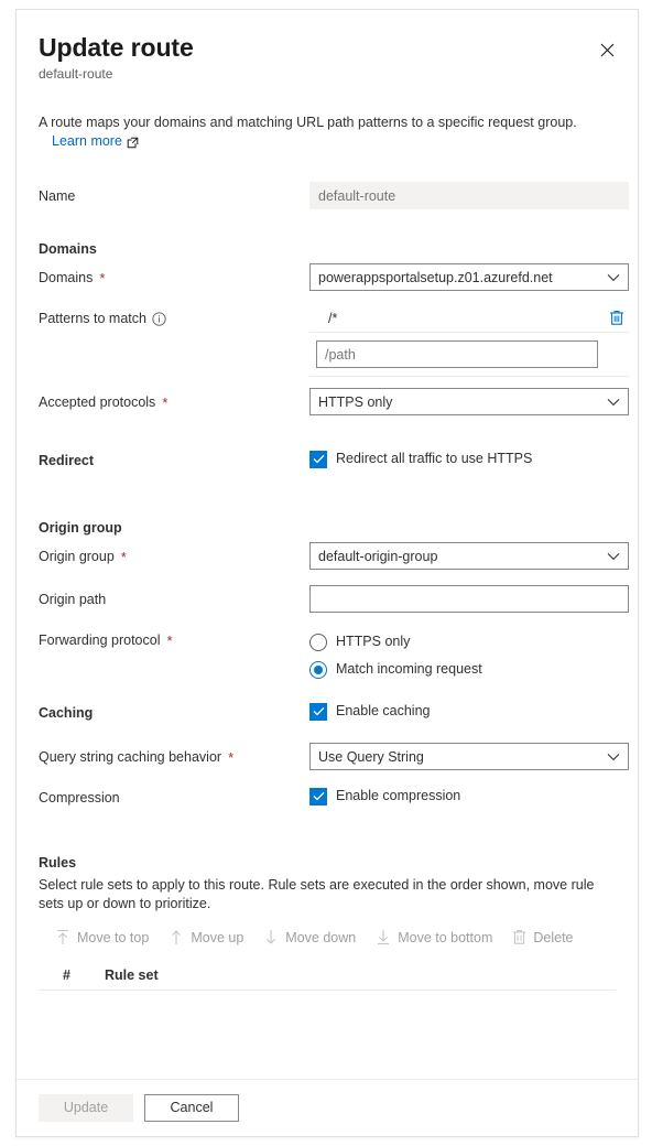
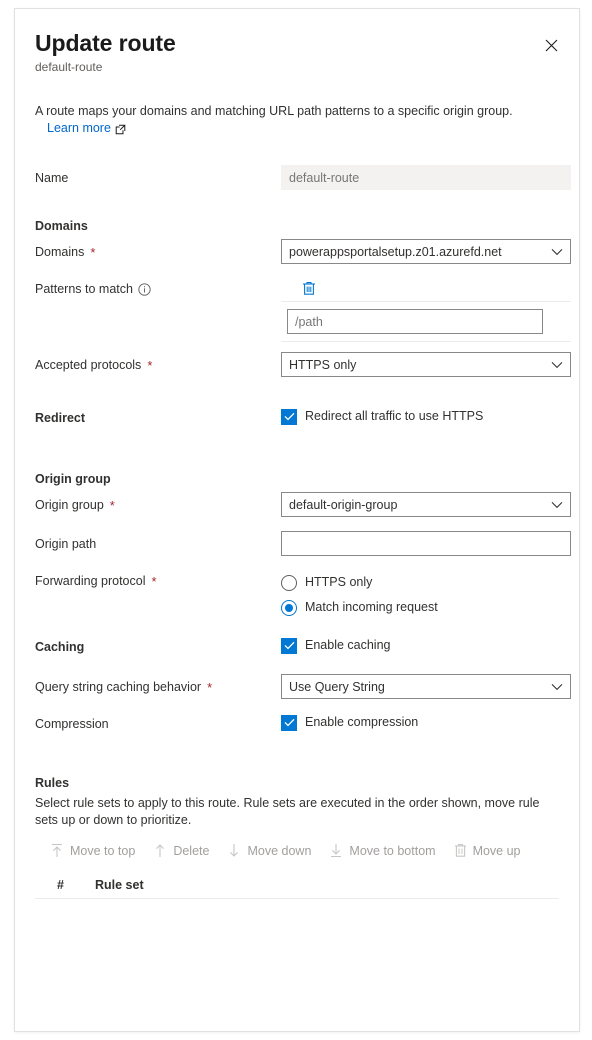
  Update route
  default-route
- A route maps your domains and matching URL path patterns to a specific request group.
+ A route maps your domains and matching URL path patterns to a specific origin group.
  Learn more
  Name
  default-route
  Domains
  Domains
  *
  powerappsportalsetup.z01.azurefd.net
  Patterns to match
- /*
  /path
  Accepted protocols
  *
  HTTPS only
  Redirect
  Redirect all traffic to use HTTPS
  Origin group
  Origin group
  *
  default-origin-group
  Origin path
  Forwarding protocol
  *
  HTTPS only
  Match incoming request
  Caching
  Enable caching
  Query string caching behavior
  *
  Use Query String
  Compression
  Enable compression
  Rules
  Select rule sets to apply to this route. Rule sets are executed in the order shown, move rule sets up or down to prioritize.
  Move to top
- Move up
+ Delete
  Move down
  Move to bottom
- Delete
+ Move up
  #
  Rule set
- Update
- Cancel
